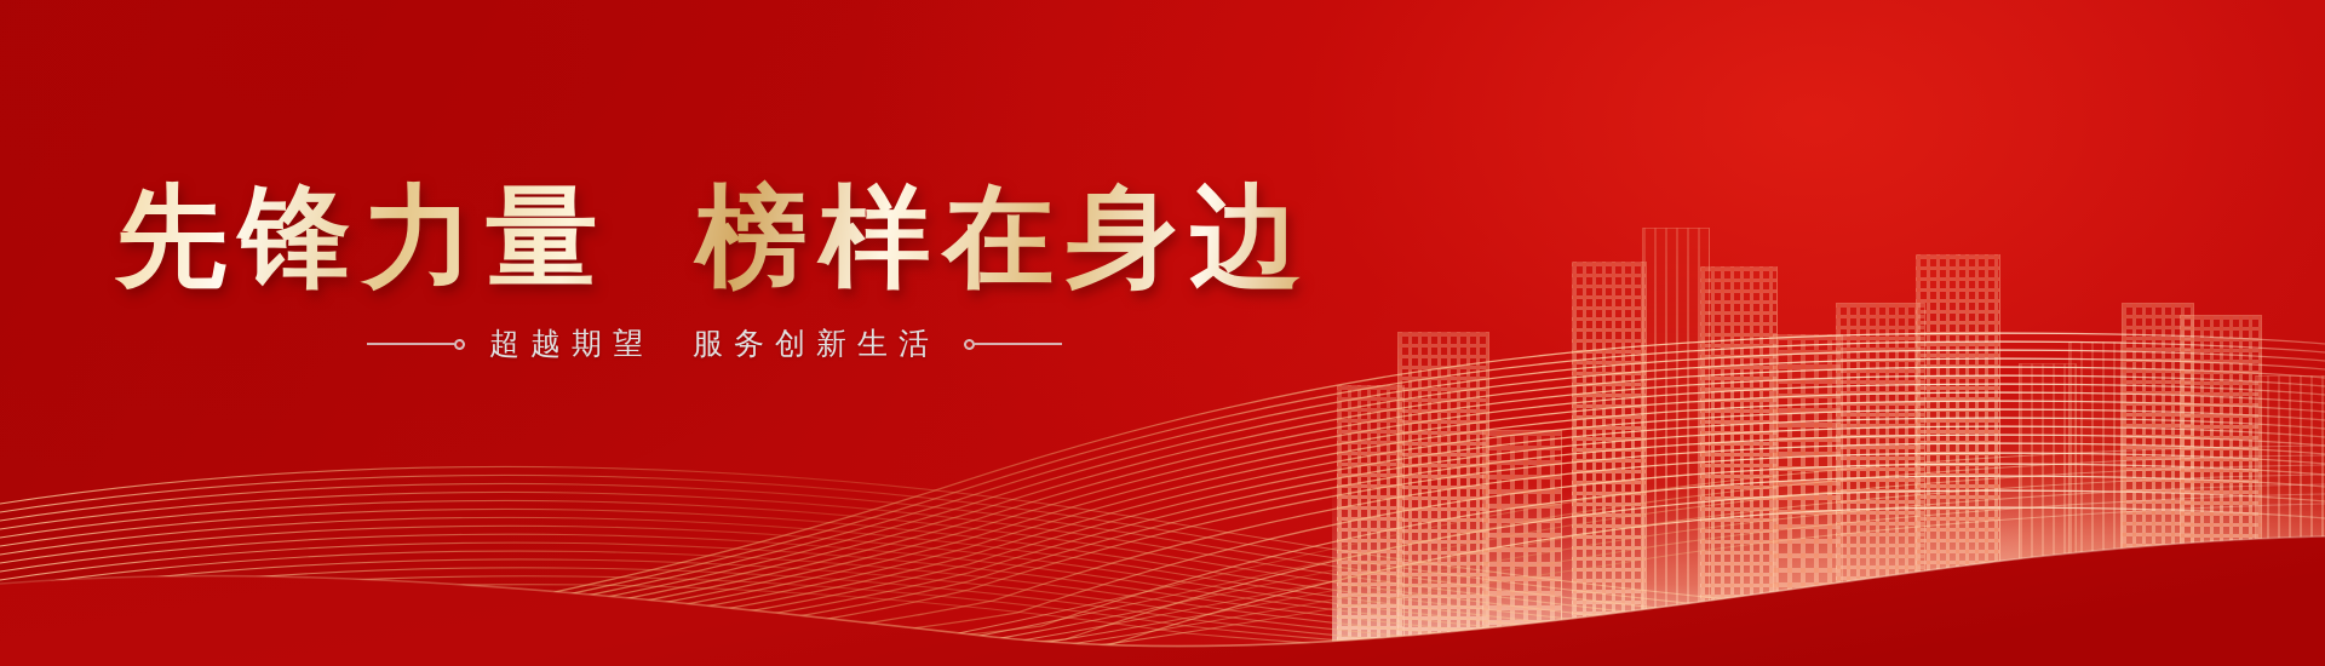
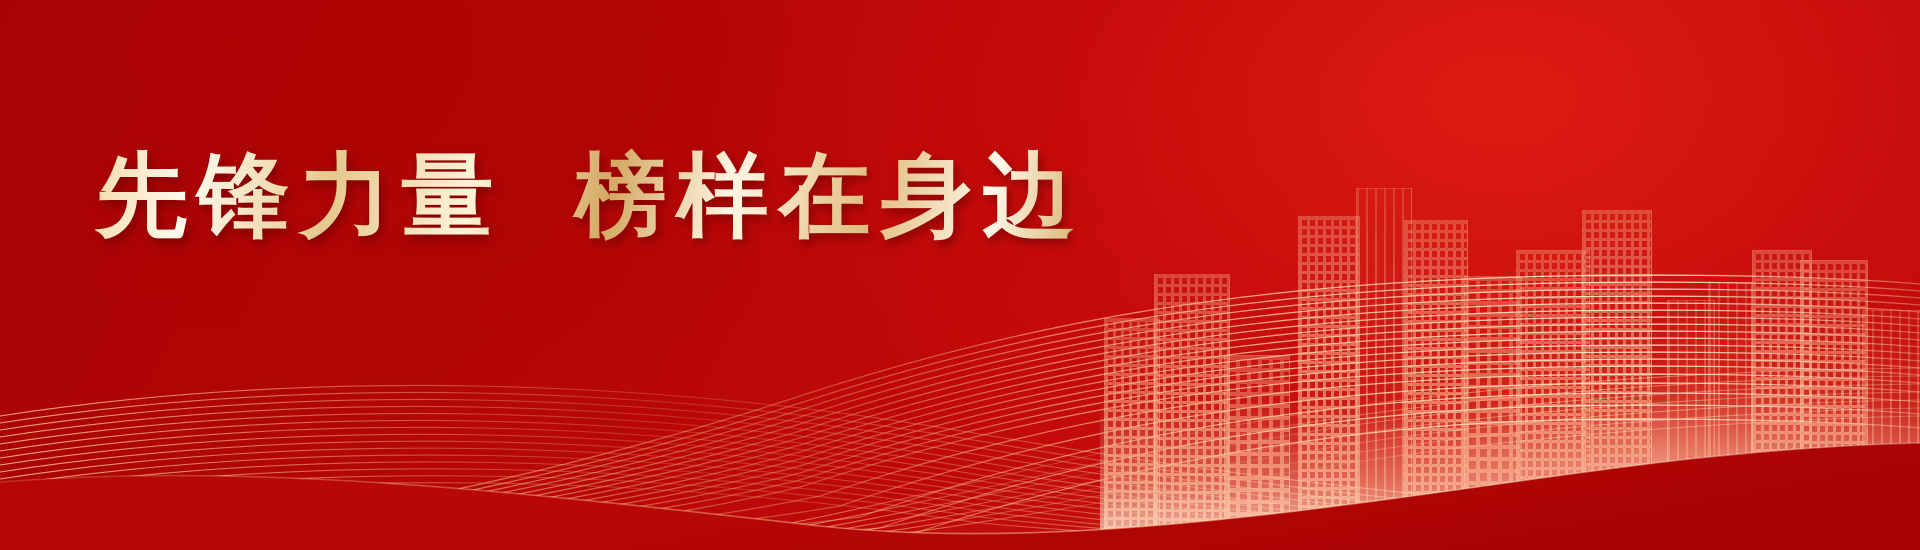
  先锋力量 榜样在身边
- 超越期望 服务创新生活
